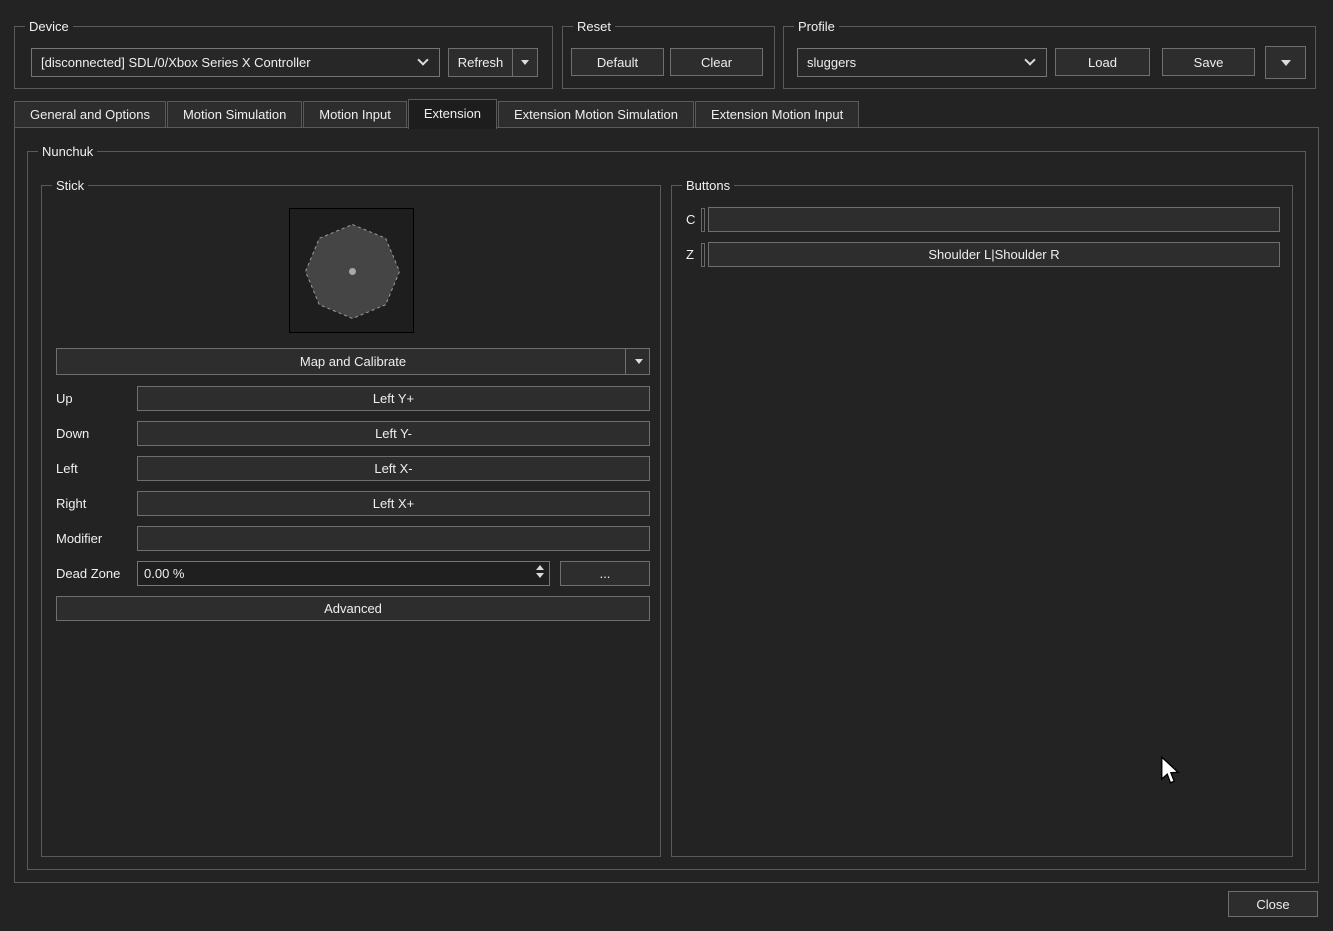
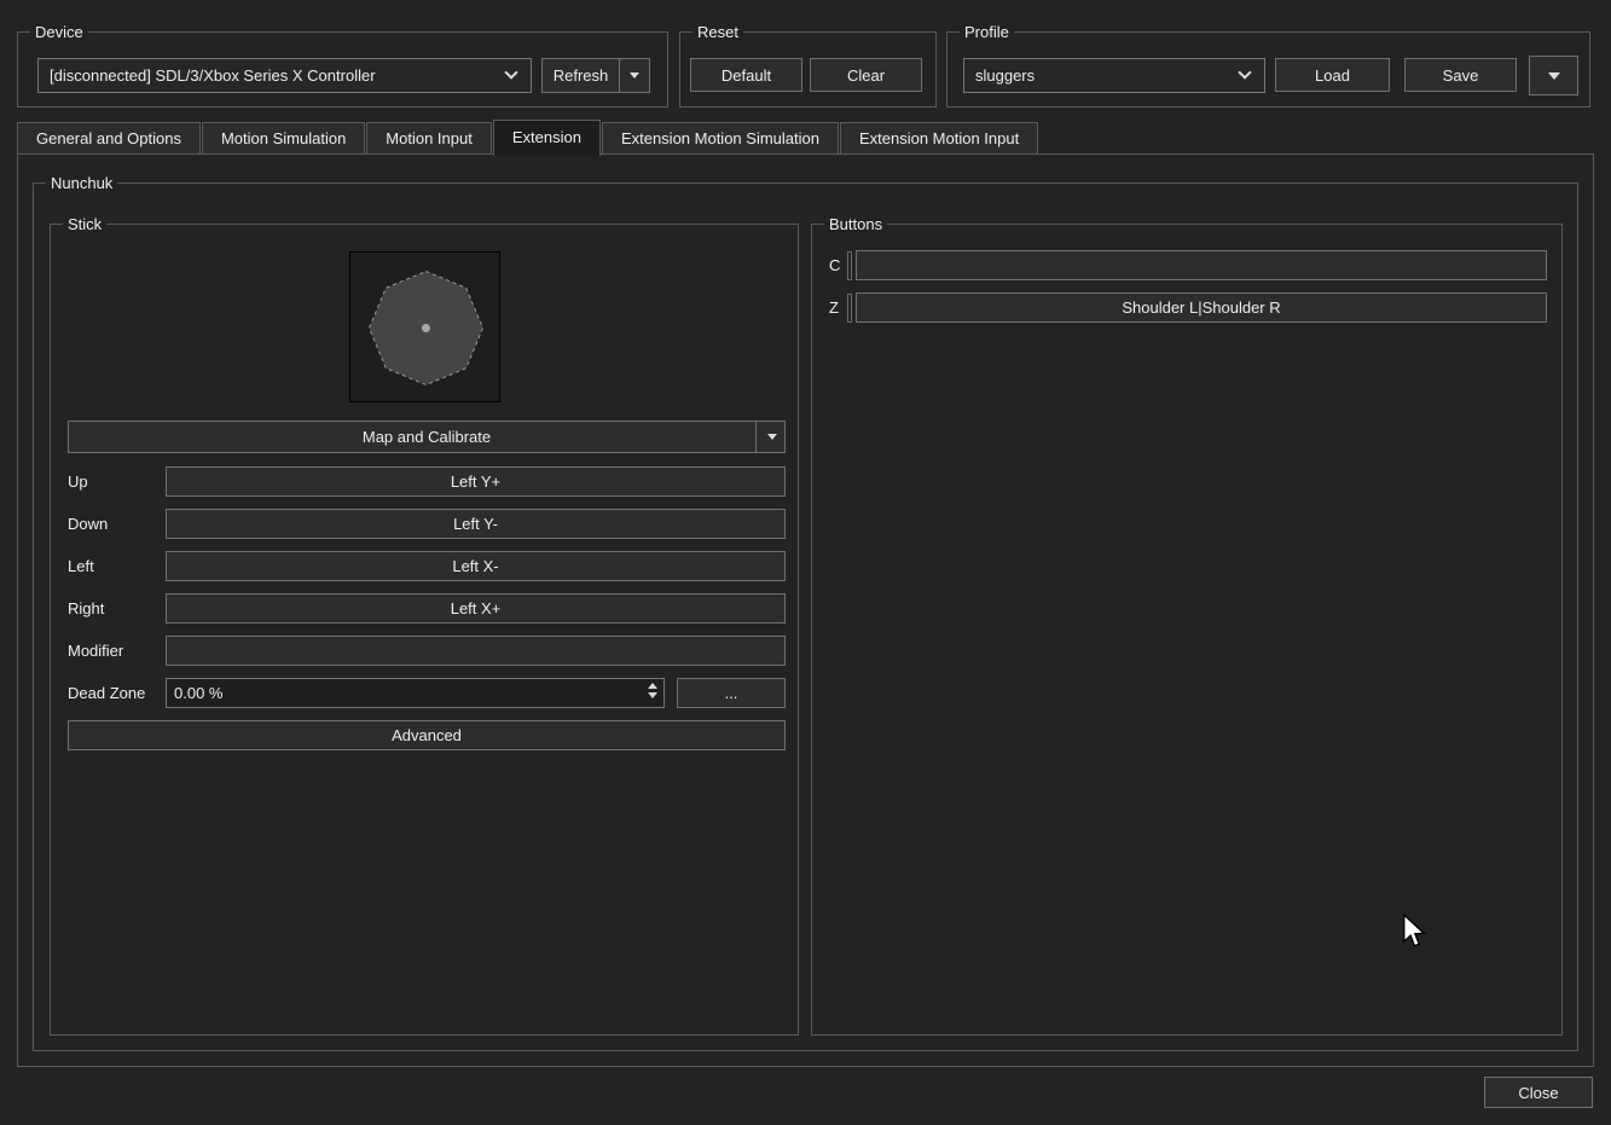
  Device
- [disconnected] SDL/0/Xbox Series X Controller
+ [disconnected] SDL/3/Xbox Series X Controller
  Refresh
  Reset
  Default
  Clear
  Profile
  sluggers
  Load
  Save
  General and Options
  Motion Simulation
  Motion Input
  Extension
  Extension Motion Simulation
  Extension Motion Input
  Nunchuk
  Stick
  Map and Calibrate
  Up
  Left Y+
  Down
  Left Y-
  Left
  Left X-
  Right
  Left X+
  Modifier
  Dead Zone
  0.00 %
  ...
  Advanced
  Buttons
  C
  Z
  Shoulder L|Shoulder R
  Close
